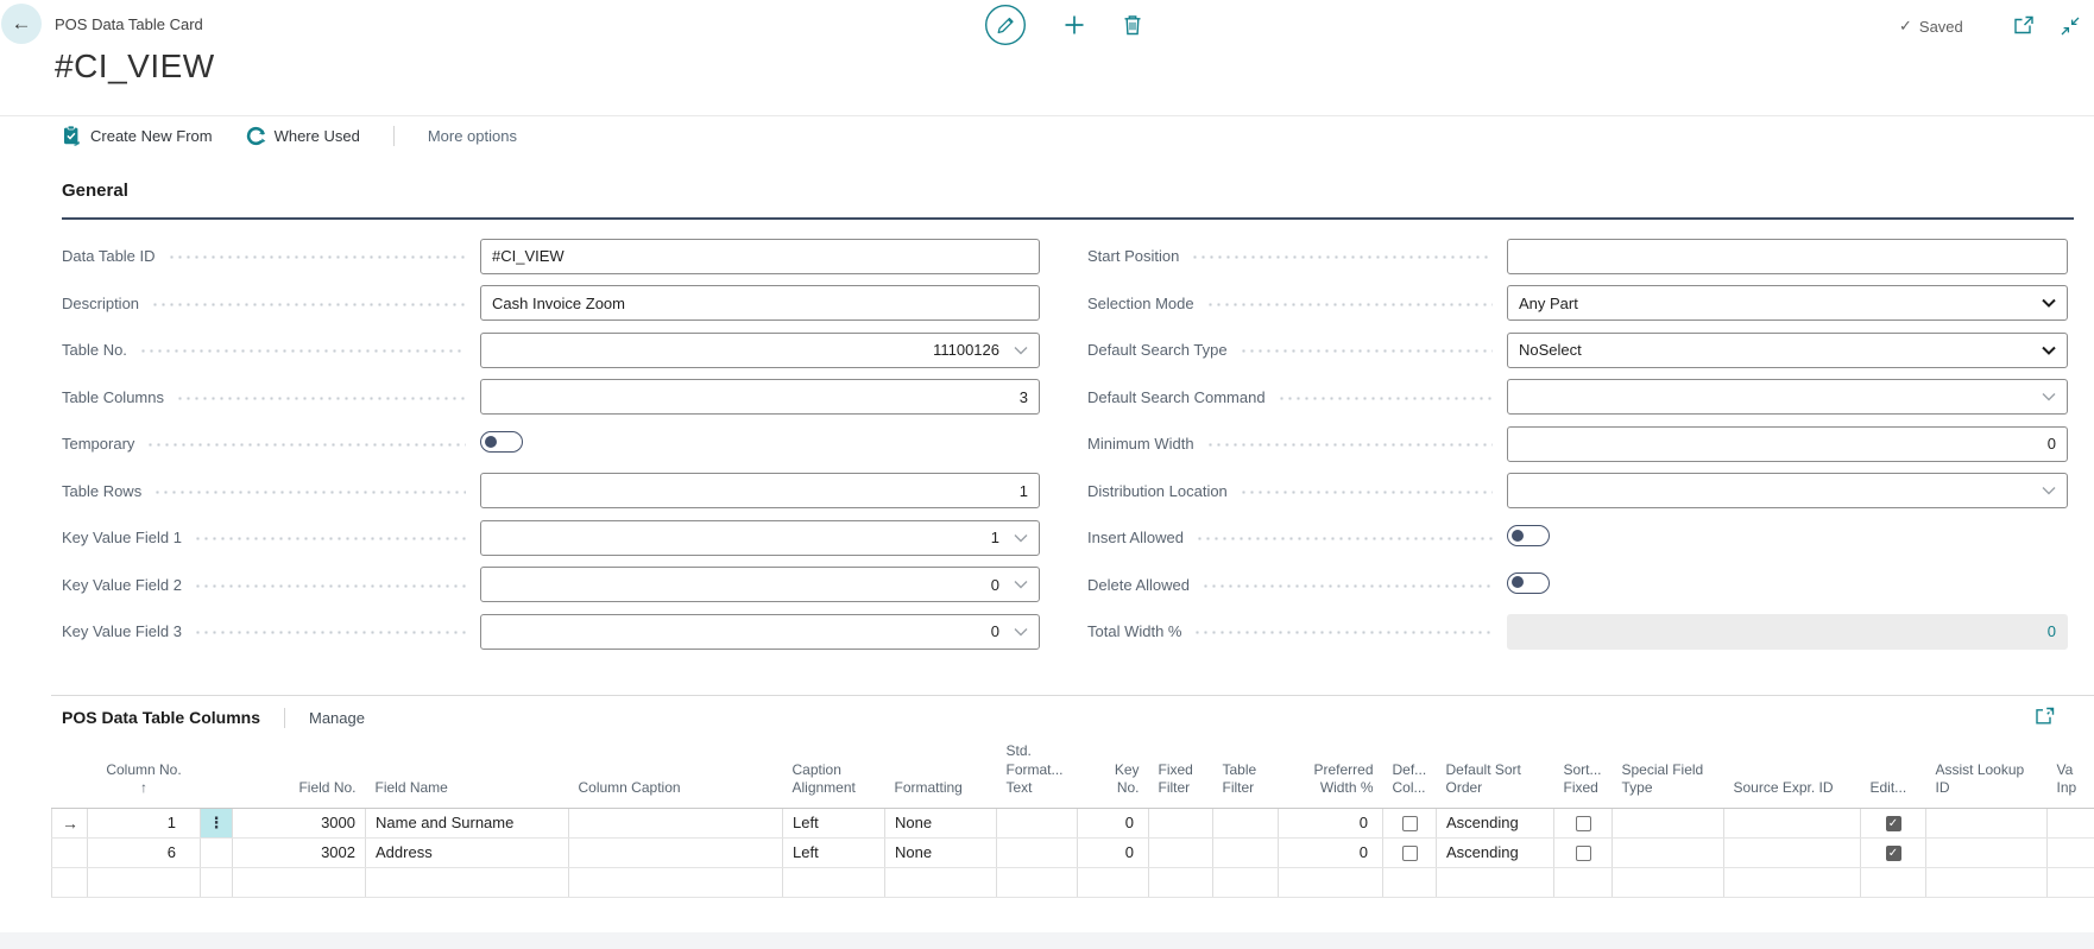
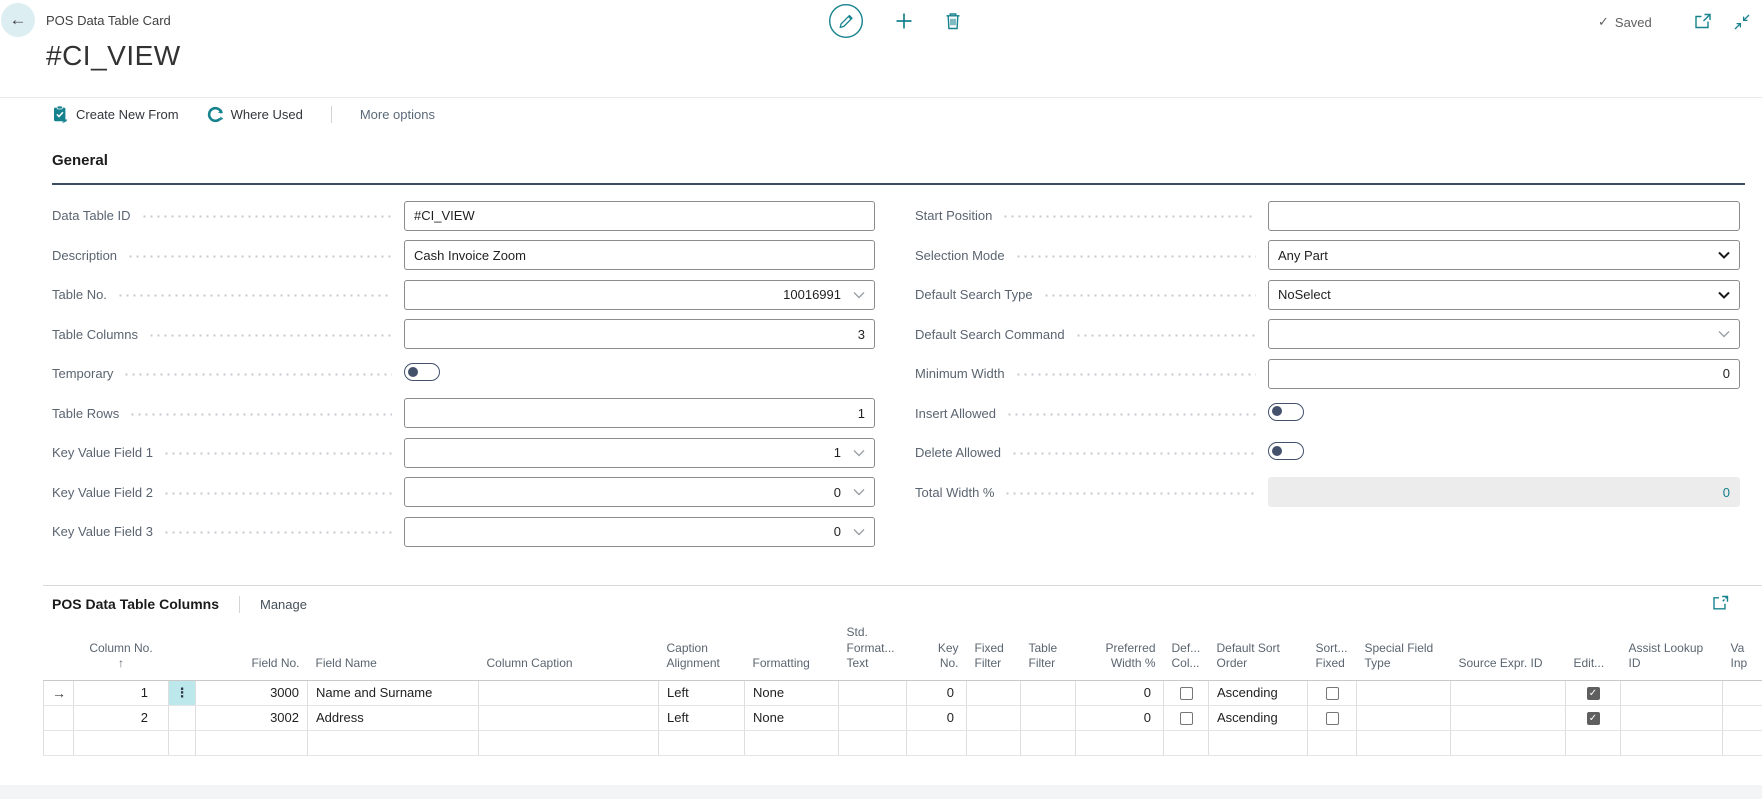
  ←
  POS Data Table Card
  ✓
  Saved
  #CI_VIEW
  Create New From
  Where Used
  More options
  General
  Data Table ID
  #CI_VIEW
  Description
  Cash Invoice Zoom
  Table No.
- 11100126
+ 10016991
  Table Columns
  3
  Temporary
  Table Rows
  1
  Key Value Field 1
  1
  Key Value Field 2
  0
  Key Value Field 3
  0
  Start Position
  Selection Mode
  Any Part
  Default Search Type
  NoSelect
  Default Search Command
  Minimum Width
  0
- Distribution Location
  Insert Allowed
  Delete Allowed
  Total Width %
  0
  POS Data Table Columns
  Manage
  	Column No. ↑		Field No.	Field Name	Column Caption	Caption Alignment	Formatting	Std. Format... Text	Key No.	Fixed Filter	Table Filter	Preferred Width %	Def... Col...	Default Sort Order	Sort... Fixed	Special Field Type	Source Expr. ID	Edit...	Assist Lookup ID	Va Inp
  →	1	⋮	3000	Name and Surname		Left	None		0			0		Ascending				✓
- 	6		3002	Address		Left	None		0			0		Ascending				✓
+ 	2		3002	Address		Left	None		0			0		Ascending				✓
